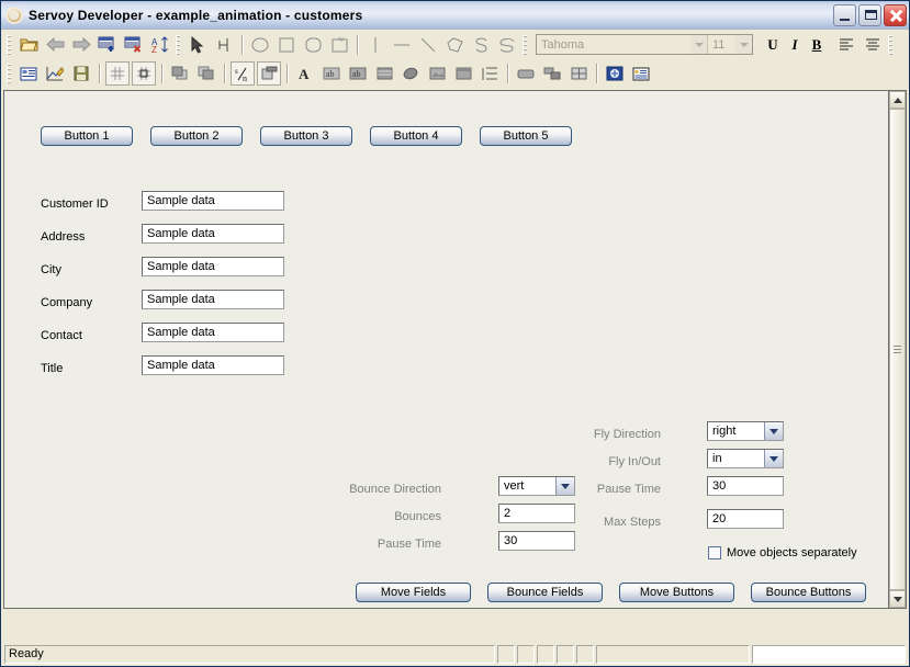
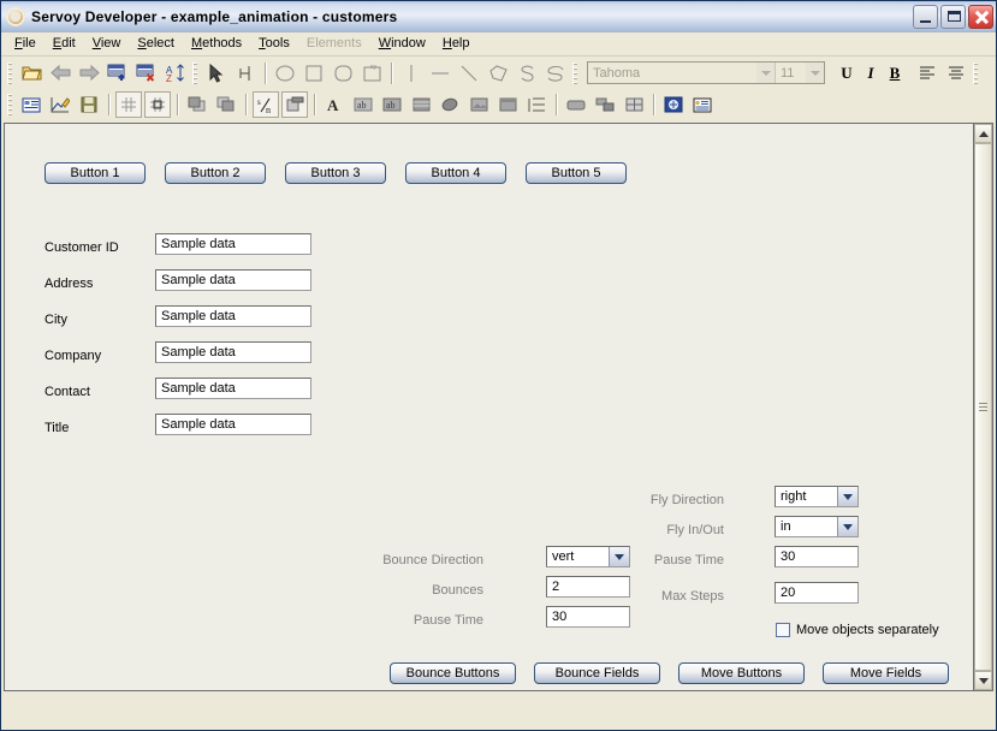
  Servoy Developer - example_animation - customers
+ File
+ Edit
+ View
+ Select
+ Methods
+ Tools
+ Elements
+ Window
+ Help
  A
  Z
  Tahoma
  11
  U
  I
  B
  s
  n
  A
  ab
  ab
  Button 1
  Button 2
  Button 3
  Button 4
  Button 5
  Customer ID
  Sample data
  Address
  Sample data
  City
  Sample data
  Company
  Sample data
  Contact
  Sample data
  Title
  Sample data
  Fly Direction
  right
  Fly In/Out
  in
  Pause Time
  30
  Max Steps
  20
  Move objects separately
  Bounce Direction
  vert
  Bounces
  2
  Pause Time
  30
- Move Fields
+ Bounce Buttons
  Bounce Fields
  Move Buttons
- Bounce Buttons
+ Move Fields
- Ready
